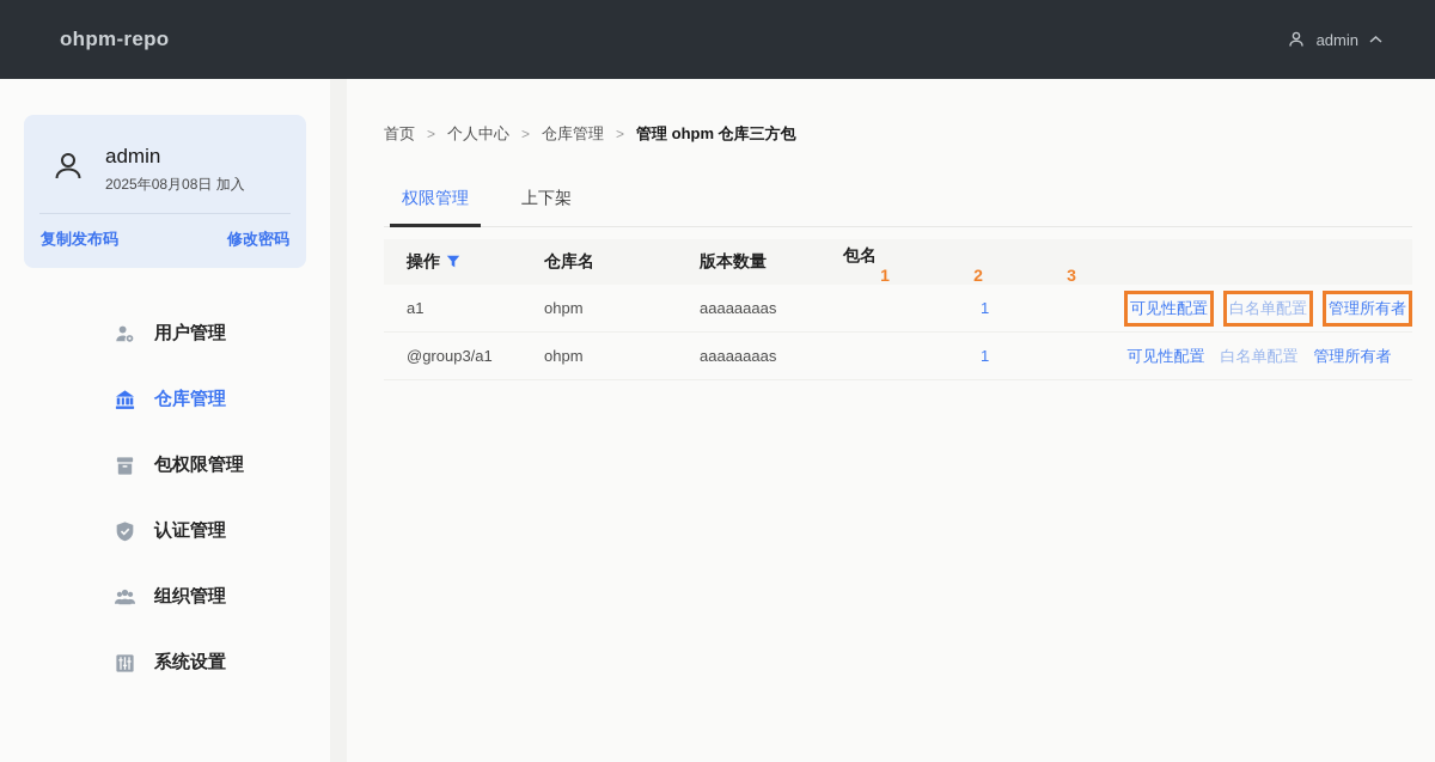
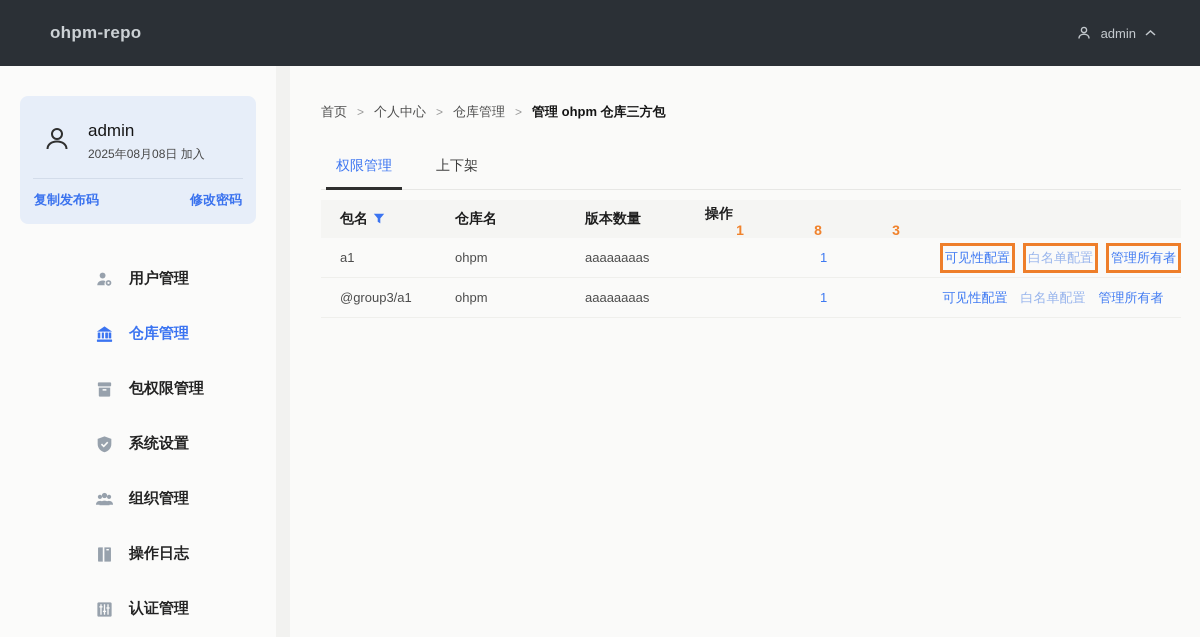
  ohpm-repo
  admin
  admin
  2025年08月08日 加入
  复制发布码
  修改密码
  用户管理
  仓库管理
  包权限管理
- 认证管理
+ 系统设置
  组织管理
+ 操作日志
- 系统设置
+ 认证管理
  首页
  >
  个人中心
  >
  仓库管理
  >
  管理 ohpm 仓库三方包
  权限管理
  上下架
- 操作
+ 包名
  仓库名
  版本数量
- 包名
+ 操作
  1
- 2
+ 8
  3
  a1
  ohpm
  aaaaaaaas
  1
  可见性配置
  白名单配置
  管理所有者
  @group3/a1
  ohpm
  aaaaaaaas
  1
  可见性配置
  白名单配置
  管理所有者
